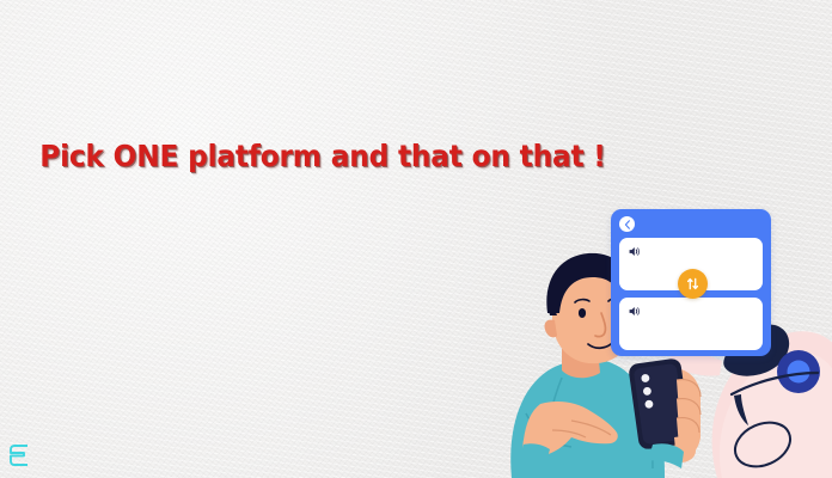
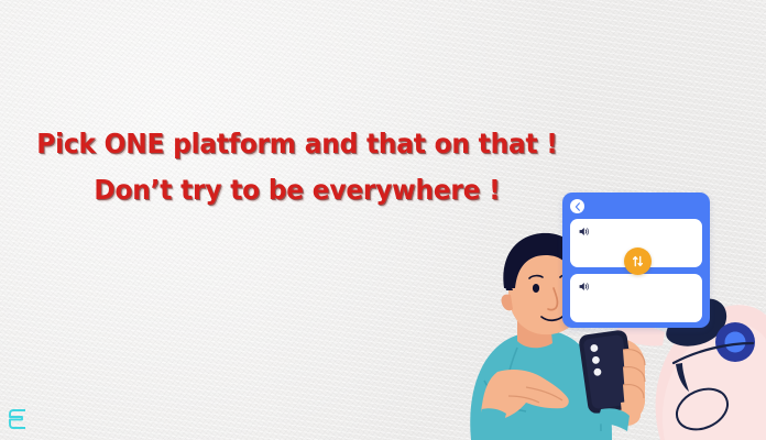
  Pick ONE platform and that on that !
+ Don’t try to be everywhere !
